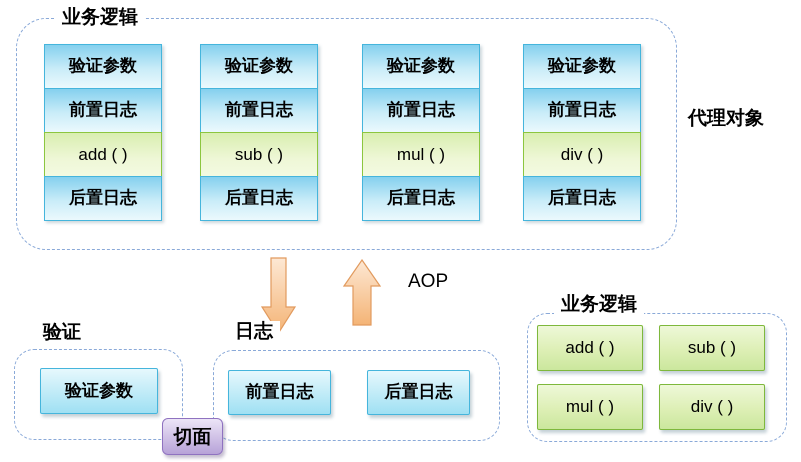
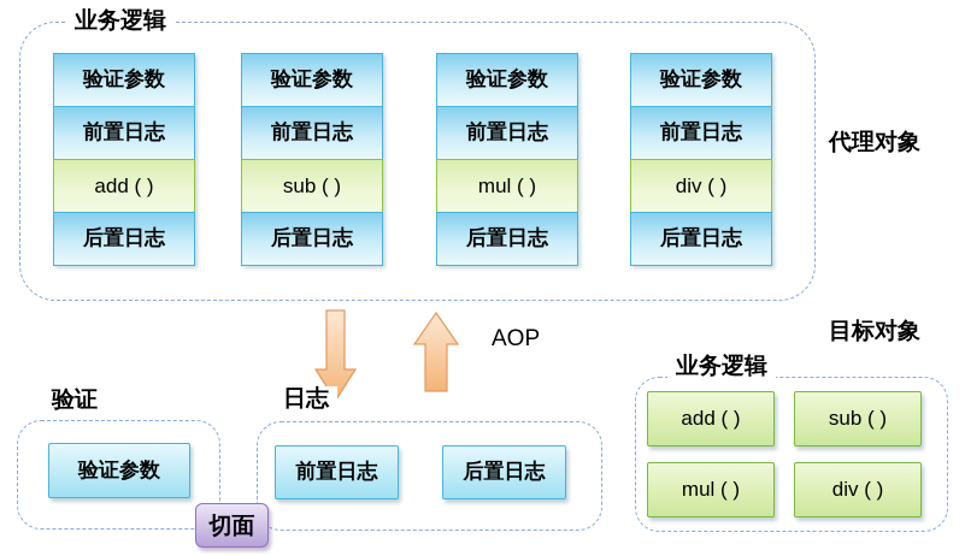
  业务逻辑
  代理对象
  验证参数
  前置日志
  add ( )
  后置日志
  验证参数
  前置日志
  sub ( )
  后置日志
  验证参数
  前置日志
  mul ( )
  后置日志
  验证参数
  前置日志
  div ( )
  后置日志
  AOP
  验证
  验证参数
  日志
  前置日志
  后置日志
  切面
+ 目标对象
  业务逻辑
  add ( )
  sub ( )
  mul ( )
  div ( )
